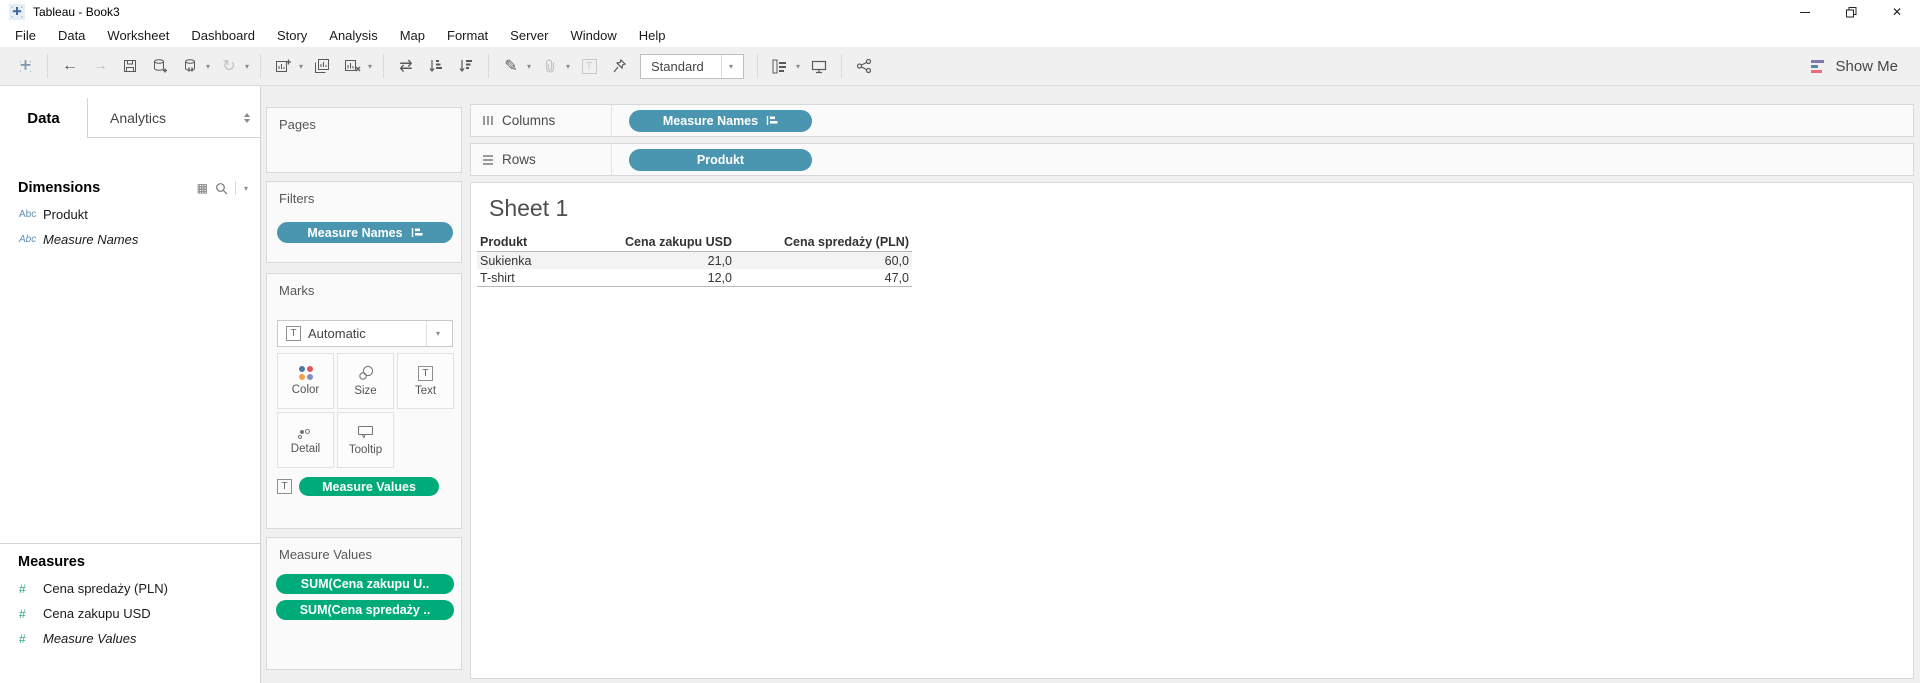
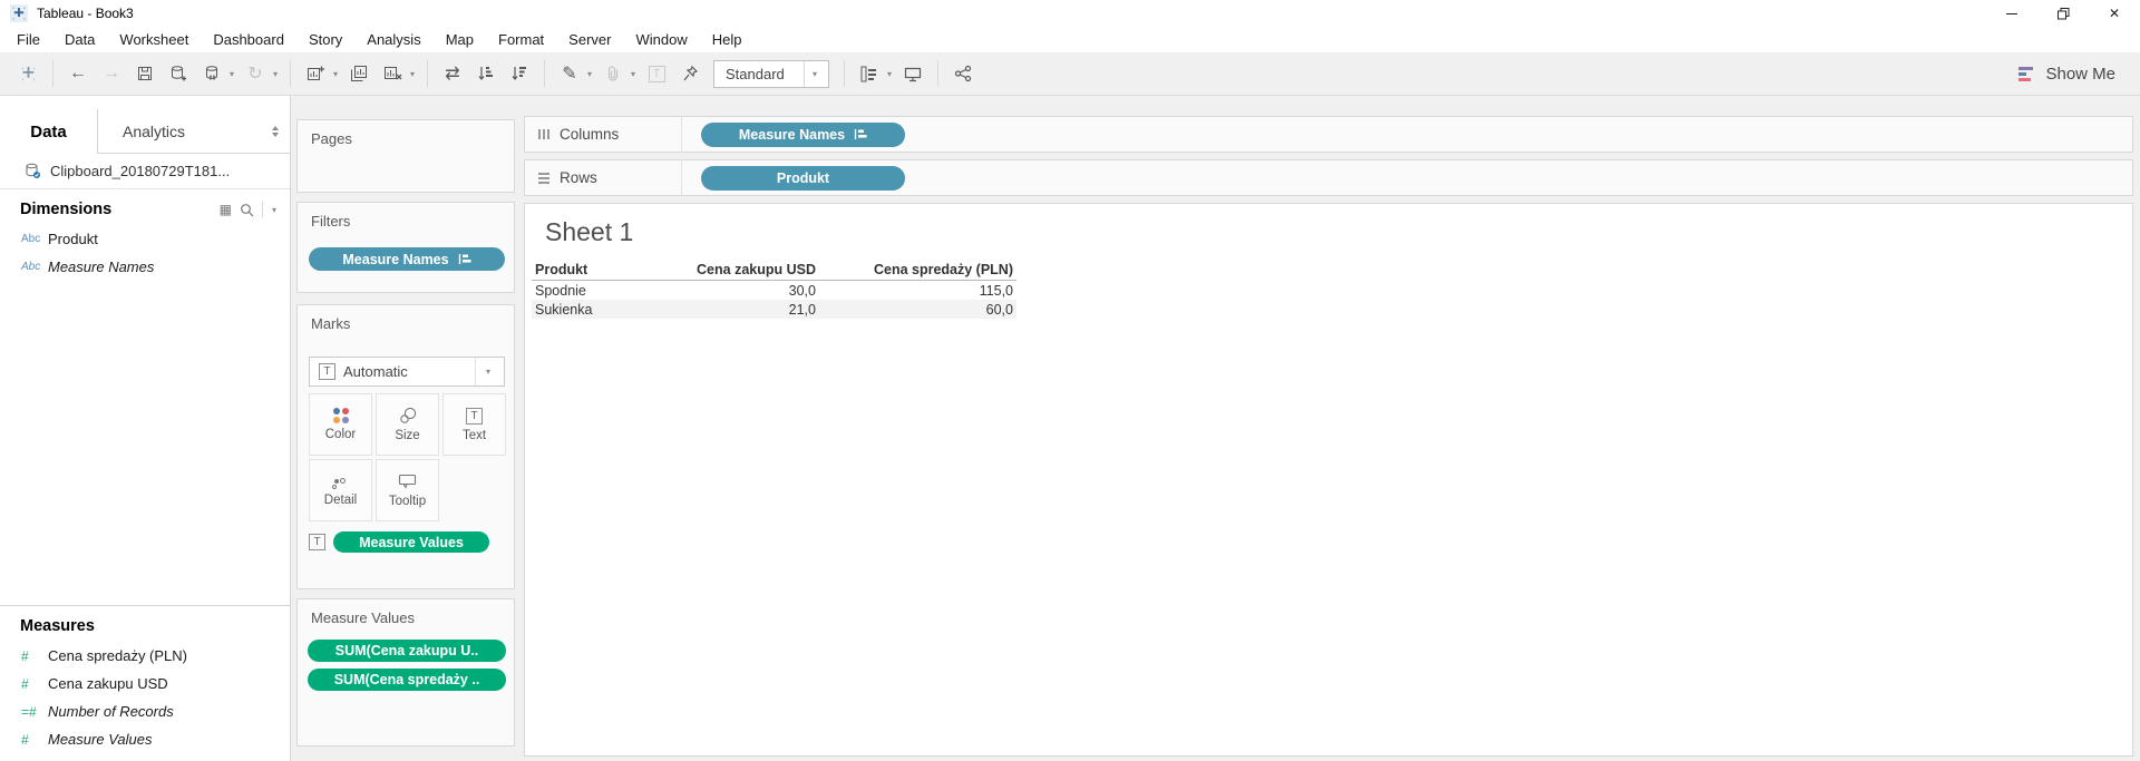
  Tableau - Book3
  ✕
  File
  Data
  Worksheet
  Dashboard
  Story
  Analysis
  Map
  Format
  Server
  Window
  Help
  ←
  →
  ▾
  ↻
  ▾
  ▾
  ▾
  ⇄
  ✎
  ▾
  ▾
  T
  Standard
  ▾
  ▾
  Show Me
  Data
  Analytics
+ Clipboard_20180729T181...
  Dimensions
  ▦
  ▾
  Abc
  Produkt
  Abc
  Measure Names
  Measures
  #
  Cena spredaży (PLN)
  #
  Cena zakupu USD
+ =#
+ Number of Records
  #
  Measure Values
  Pages
  Filters
  Measure Names
  Marks
  T
  Automatic
  ▾
  Color
  Size
  T
  Text
  Detail
  Tooltip
  T
  Measure Values
  Measure Values
  SUM(Cena zakupu U..
  SUM(Cena spredaży ..
  Columns
  Measure Names
  Rows
  Produkt
  Sheet 1
  Produkt
  Cena zakupu USD
  Cena spredaży (PLN)
+ Spodnie
+ 30,0
+ 115,0
  Sukienka
  21,0
  60,0
- T-shirt
- 12,0
- 47,0
